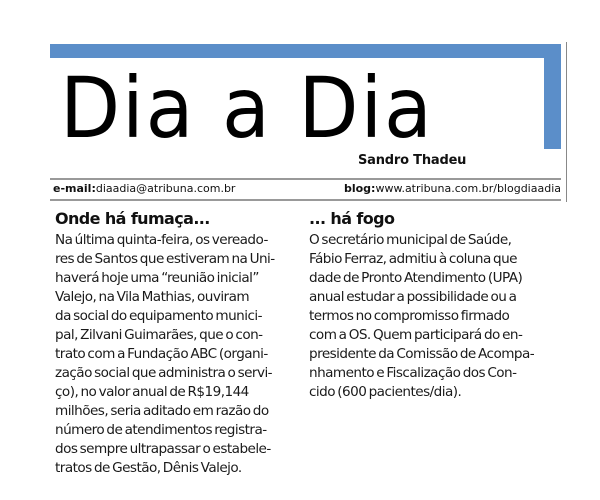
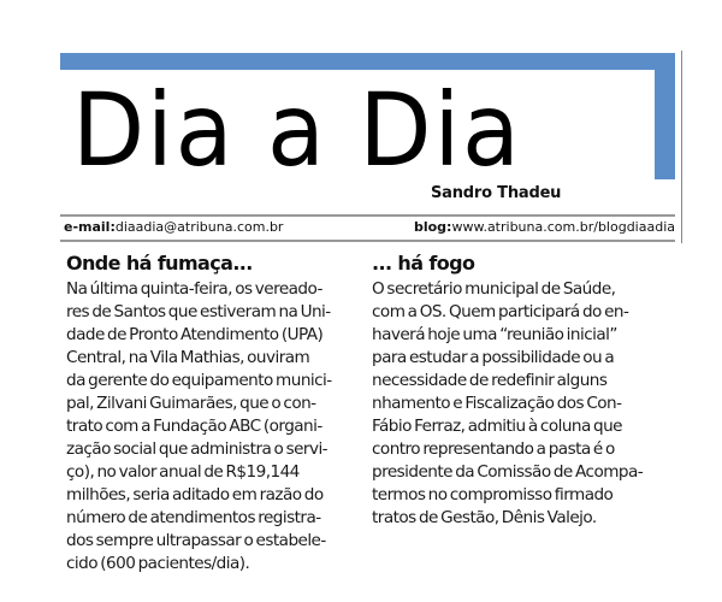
  Dia a Dia
  Sandro Thadeu
  e-mail:diaadia@atribuna.com.br
  blog:www.atribuna.com.br/blogdiaadia
  Onde há fumaça...
  Na última quinta-feira, os vereado-
  res de Santos que estiveram na Uni-
- haverá hoje uma “reunião inicial”
+ dade de Pronto Atendimento (UPA)
- Valejo, na Vila Mathias, ouviram
+ Central, na Vila Mathias, ouviram
- da social do equipamento munici-
+ da gerente do equipamento munici-
  pal, Zilvani Guimarães, que o con-
  trato com a Fundação ABC (organi-
  zação social que administra o servi-
  ço), no valor anual de R$19,144
  milhões, seria aditado em razão do
  número de atendimentos registra-
  dos sempre ultrapassar o estabele-
- tratos de Gestão, Dênis Valejo.
+ cido (600 pacientes/dia).
  ... há fogo
  O secretário municipal de Saúde,
- Fábio Ferraz, admitiu à coluna que
+ com a OS. Quem participará do en-
- dade de Pronto Atendimento (UPA)
+ haverá hoje uma “reunião inicial”
- anual estudar a possibilidade ou a
+ para estudar a possibilidade ou a
+ necessidade de redefinir alguns
- termos no compromisso firmado
+ nhamento e Fiscalização dos Con-
- com a OS. Quem participará do en-
+ Fábio Ferraz, admitiu à coluna que
+ contro representando a pasta é o
  presidente da Comissão de Acompa-
- nhamento e Fiscalização dos Con-
+ termos no compromisso firmado
- cido (600 pacientes/dia).
+ tratos de Gestão, Dênis Valejo.
